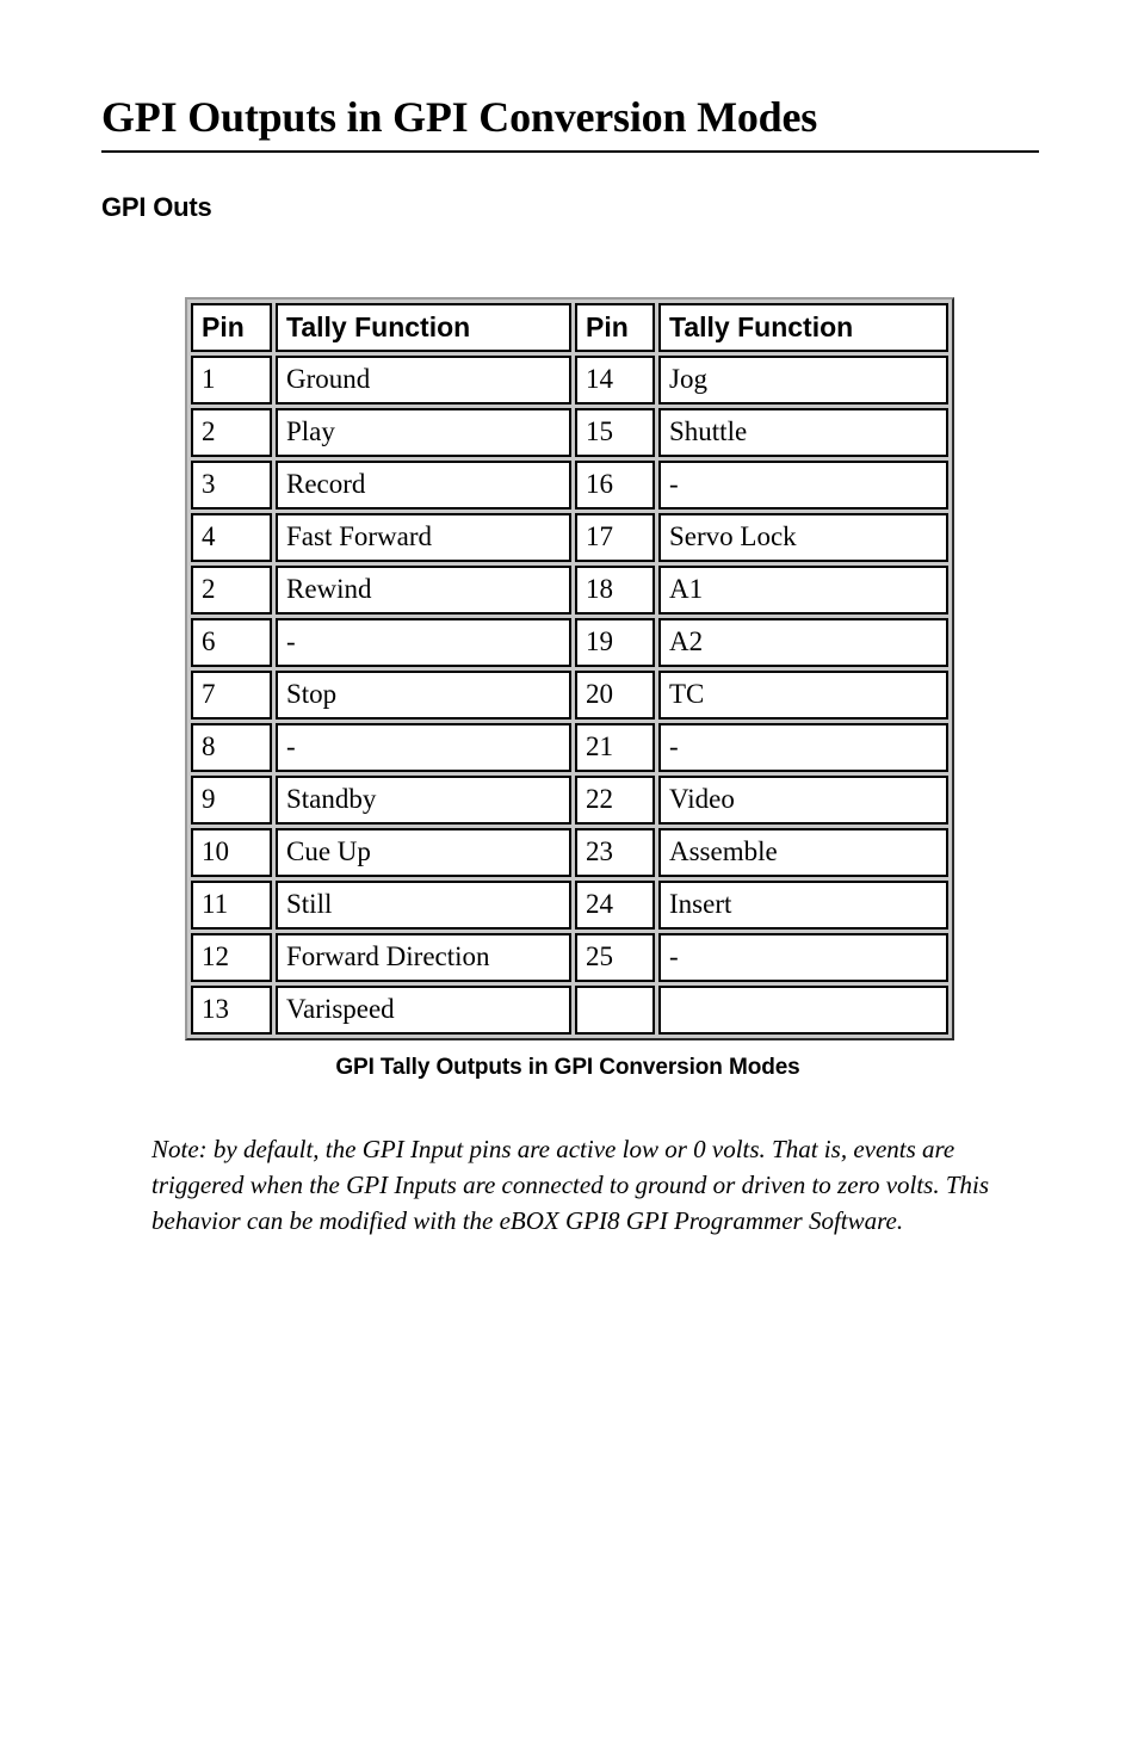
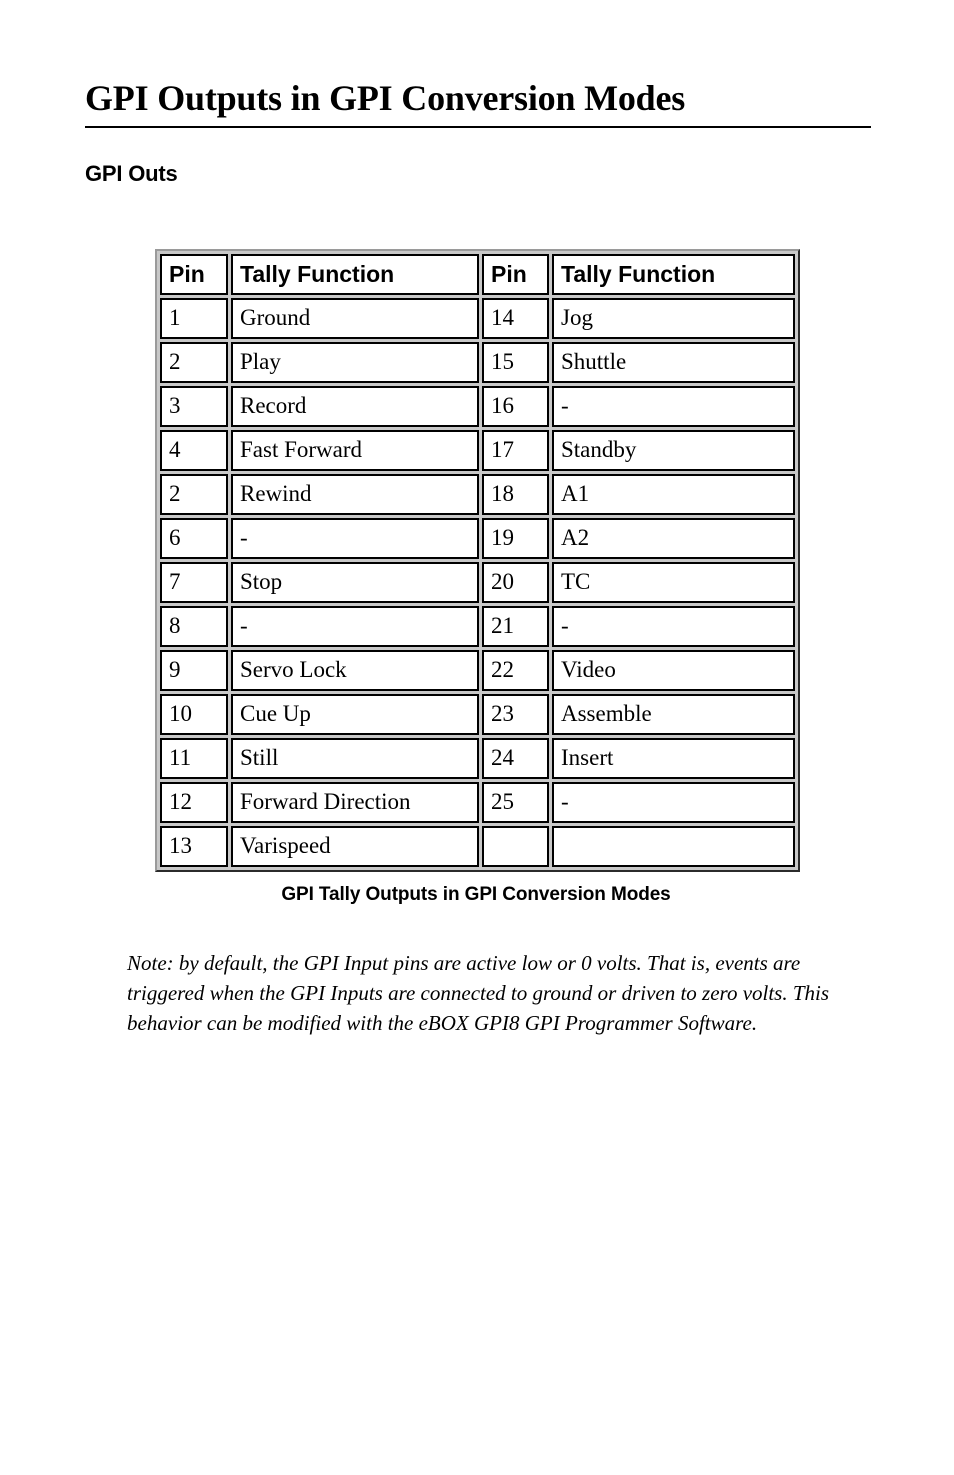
  GPI Outputs in GPI Conversion Modes
  GPI Outs
  Pin	Tally Function	Pin	Tally Function
  1	Ground	14	Jog
  2	Play	15	Shuttle
  3	Record	16	-
- 4	Fast Forward	17	Servo Lock
+ 4	Fast Forward	17	Standby
  2	Rewind	18	A1
  6	-	19	A2
  7	Stop	20	TC
  8	-	21	-
- 9	Standby	22	Video
+ 9	Servo Lock	22	Video
  10	Cue Up	23	Assemble
  11	Still	24	Insert
  12	Forward Direction	25	-
  13	Varispeed
  GPI Tally Outputs in GPI Conversion Modes
  Note: by default, the GPI Input pins are active low or 0 volts. That is, events are triggered when the GPI Inputs are connected to ground or driven to zero volts. This behavior can be modified with the eBOX GPI8 GPI Programmer Software.
